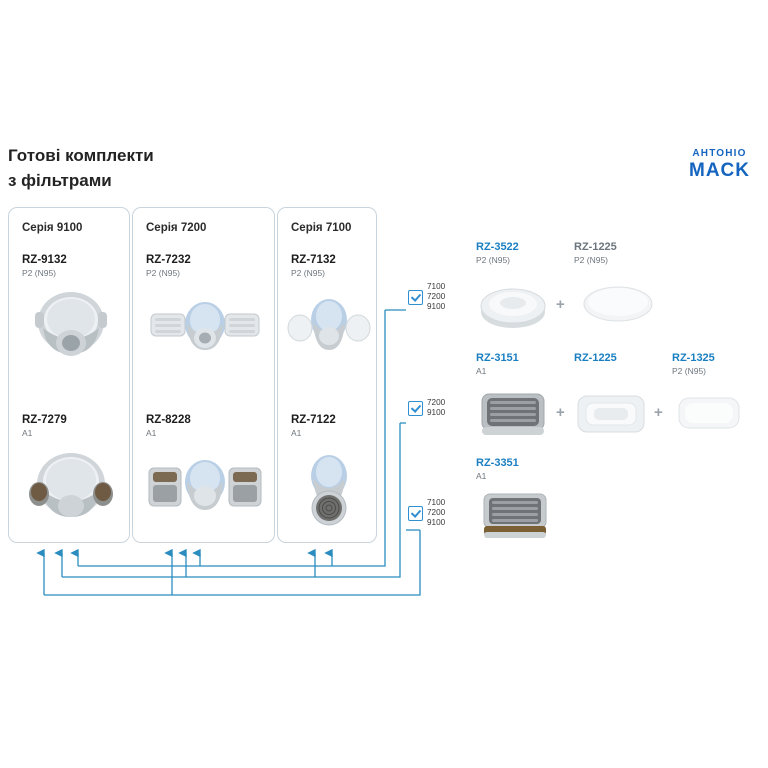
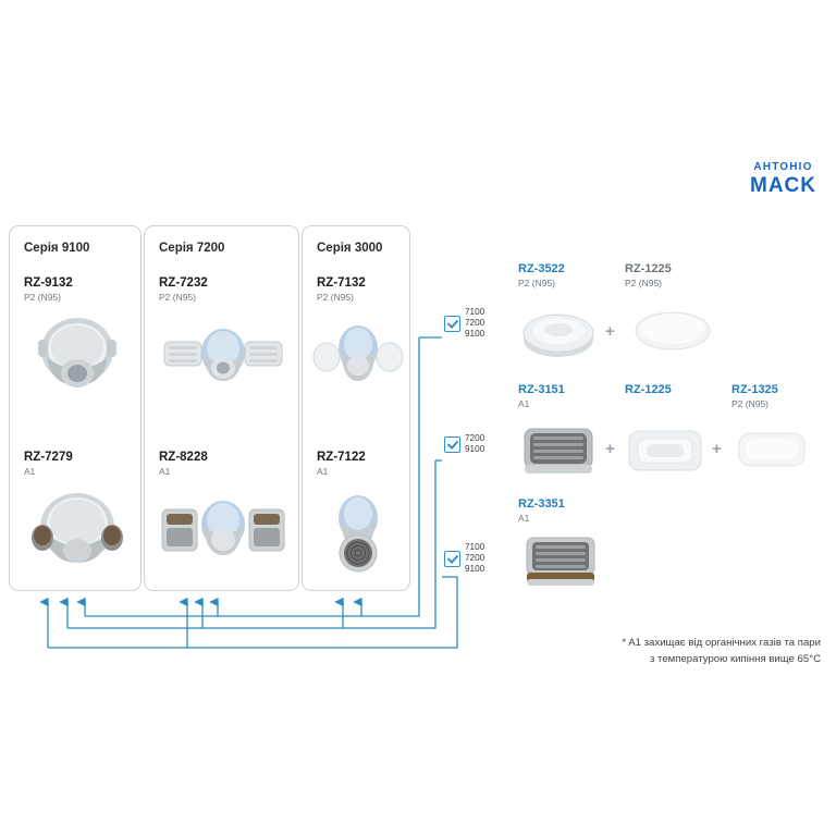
- Готові комплекти
- з фільтрами
  АНТОНІО
  MACK
  Серія 9100
  RZ-9132
  P2 (N95)
  RZ-7279
  A1
  Серія 7200
  RZ-7232
  P2 (N95)
  RZ-8228
  A1
- Серія 7100
+ Серія 3000
  RZ-7132
  P2 (N95)
  RZ-7122
  A1
  7100
  7200
  9100
  7200
  9100
  7100
  7200
  9100
  RZ-3522
  P2 (N95)
  +
  RZ-1225
  P2 (N95)
  RZ-3151
  A1
  +
  RZ-1225
  +
  RZ-1325
  P2 (N95)
  RZ-3351
  A1
+ * A1 захищає від органічних газів та пари
+ з температурою кипіння вище 65°C
